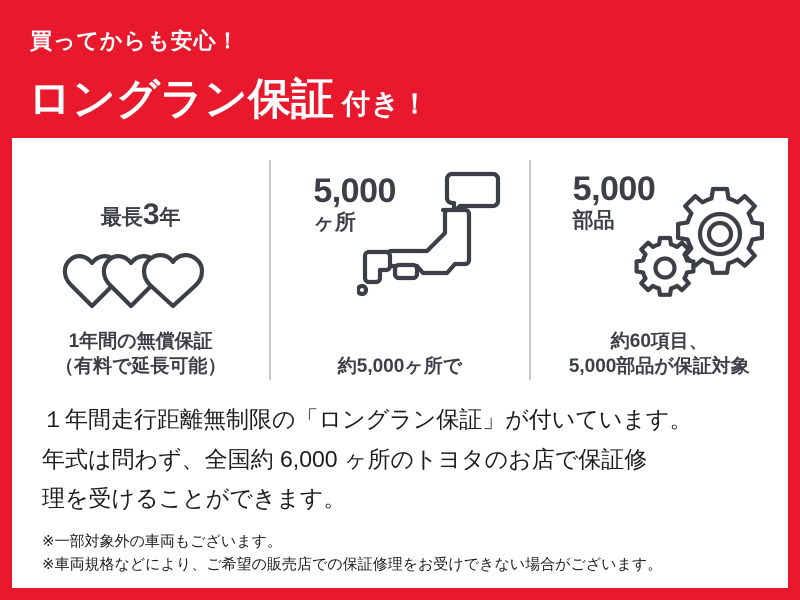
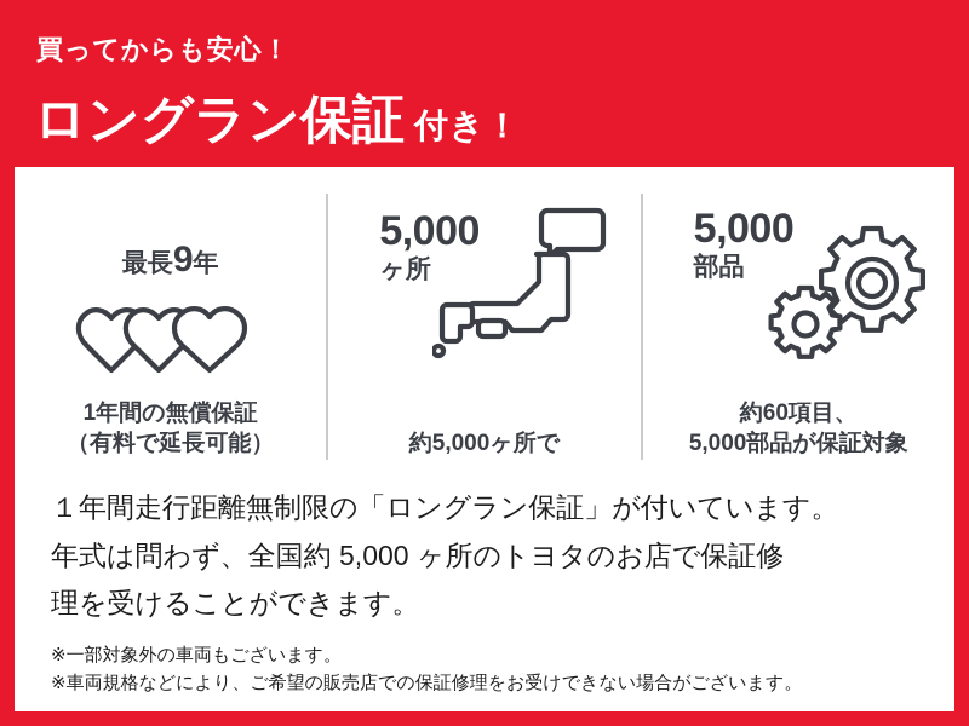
  買ってからも安心！
  ロングラン保証 付き！
- 最長3年
+ 最長9年
  1年間の無償保証
  （有料で延長可能）
  5,000
  ヶ所
  約5,000ヶ所で
  5,000
  部品
  約60項目、
  5,000部品が保証対象
  １年間走行距離無制限の「ロングラン保証」が付いています。
- 年式は問わず、全国約 6,000 ヶ所のトヨタのお店で保証修
+ 年式は問わず、全国約 5,000 ヶ所のトヨタのお店で保証修
  理を受けることができます。
  ※一部対象外の車両もございます。
  ※車両規格などにより、ご希望の販売店での保証修理をお受けできない場合がございます。
